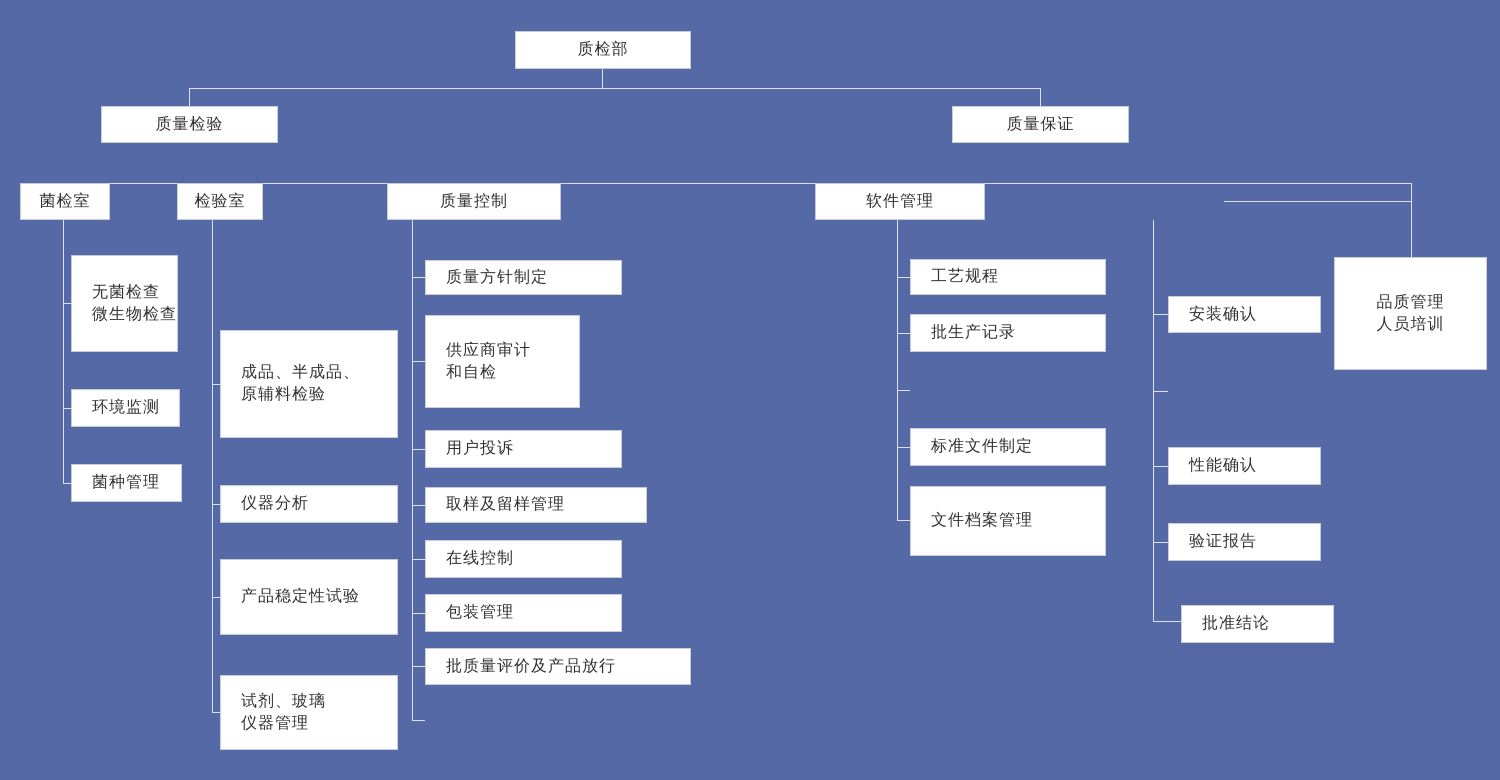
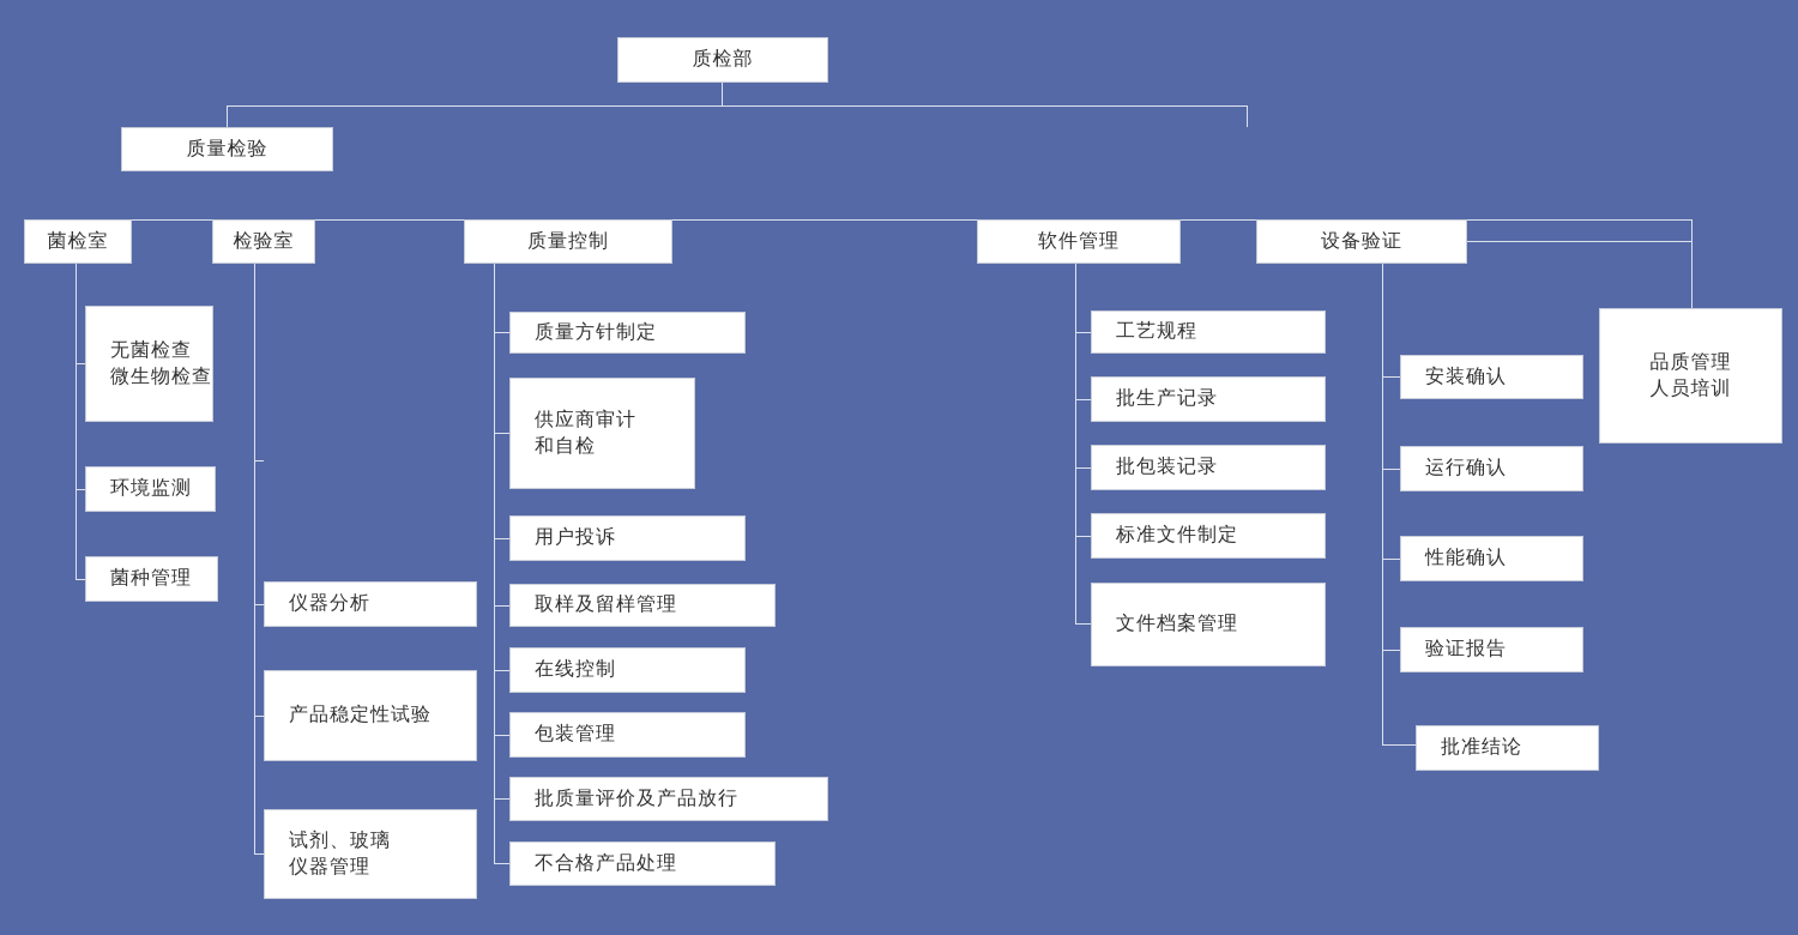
  质检部
  质量检验
- 质量保证
  菌检室
  检验室
  质量控制
  软件管理
+ 设备验证
  品质管理
  人员培训
  无菌检查
  微生物检查
  环境监测
  菌种管理
- 成品、半成品、
- 原辅料检验
  仪器分析
  产品稳定性试验
  试剂、玻璃
  仪器管理
  质量方针制定
  供应商审计
  和自检
  用户投诉
  取样及留样管理
  在线控制
  包装管理
  批质量评价及产品放行
+ 不合格产品处理
  工艺规程
  批生产记录
+ 批包装记录
  标准文件制定
  文件档案管理
  安装确认
+ 运行确认
  性能确认
  验证报告
  批准结论
